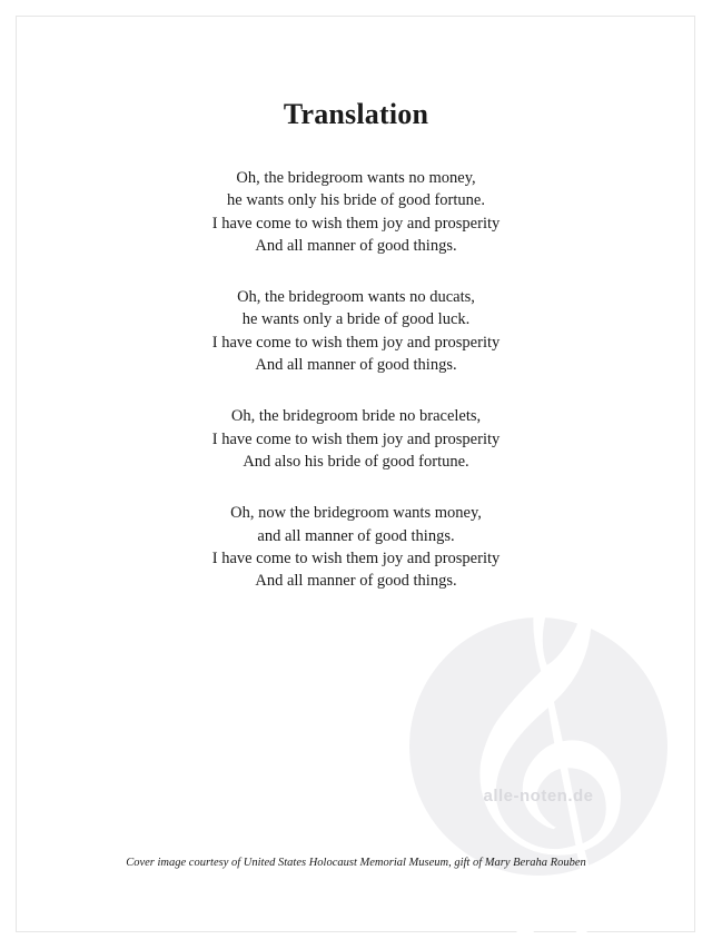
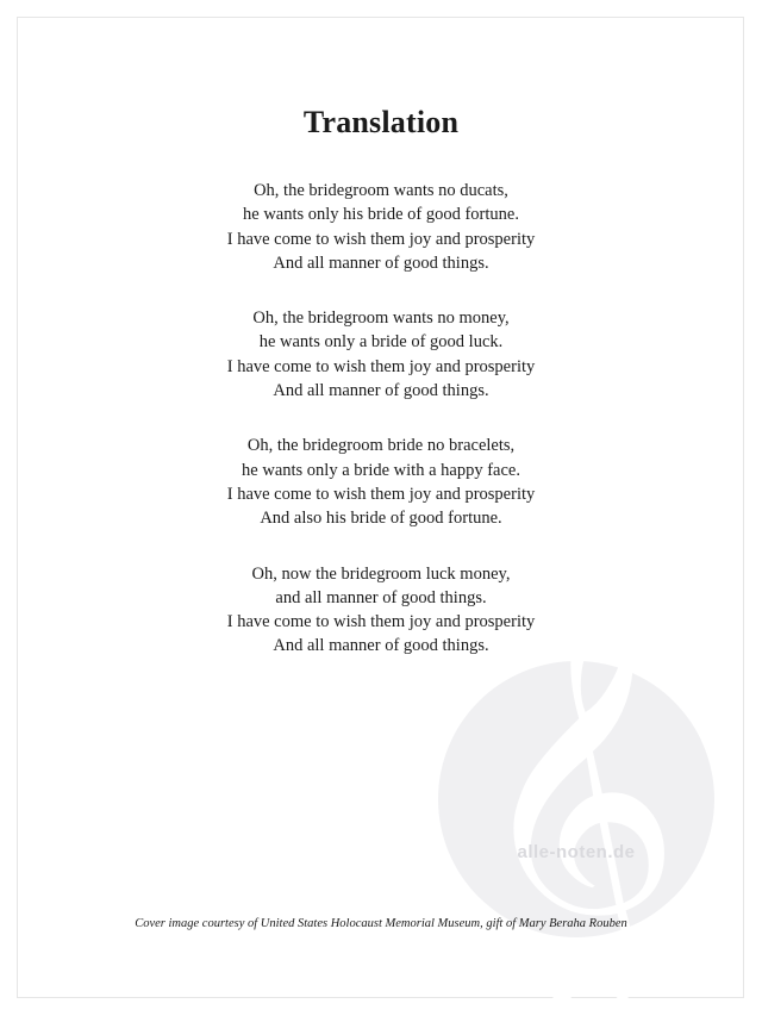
  𝄞
  alle-noten.de
  Translation
- Oh, the bridegroom wants no money,
+ Oh, the bridegroom wants no ducats,
  he wants only his bride of good fortune.
  I have come to wish them joy and prosperity
  And all manner of good things.
- Oh, the bridegroom wants no ducats,
+ Oh, the bridegroom wants no money,
  he wants only a bride of good luck.
  I have come to wish them joy and prosperity
  And all manner of good things.
  Oh, the bridegroom bride no bracelets,
+ he wants only a bride with a happy face.
  I have come to wish them joy and prosperity
  And also his bride of good fortune.
- Oh, now the bridegroom wants money,
+ Oh, now the bridegroom luck money,
  and all manner of good things.
  I have come to wish them joy and prosperity
  And all manner of good things.
  Cover image courtesy of United States Holocaust Memorial Museum, gift of Mary Beraha Rouben
